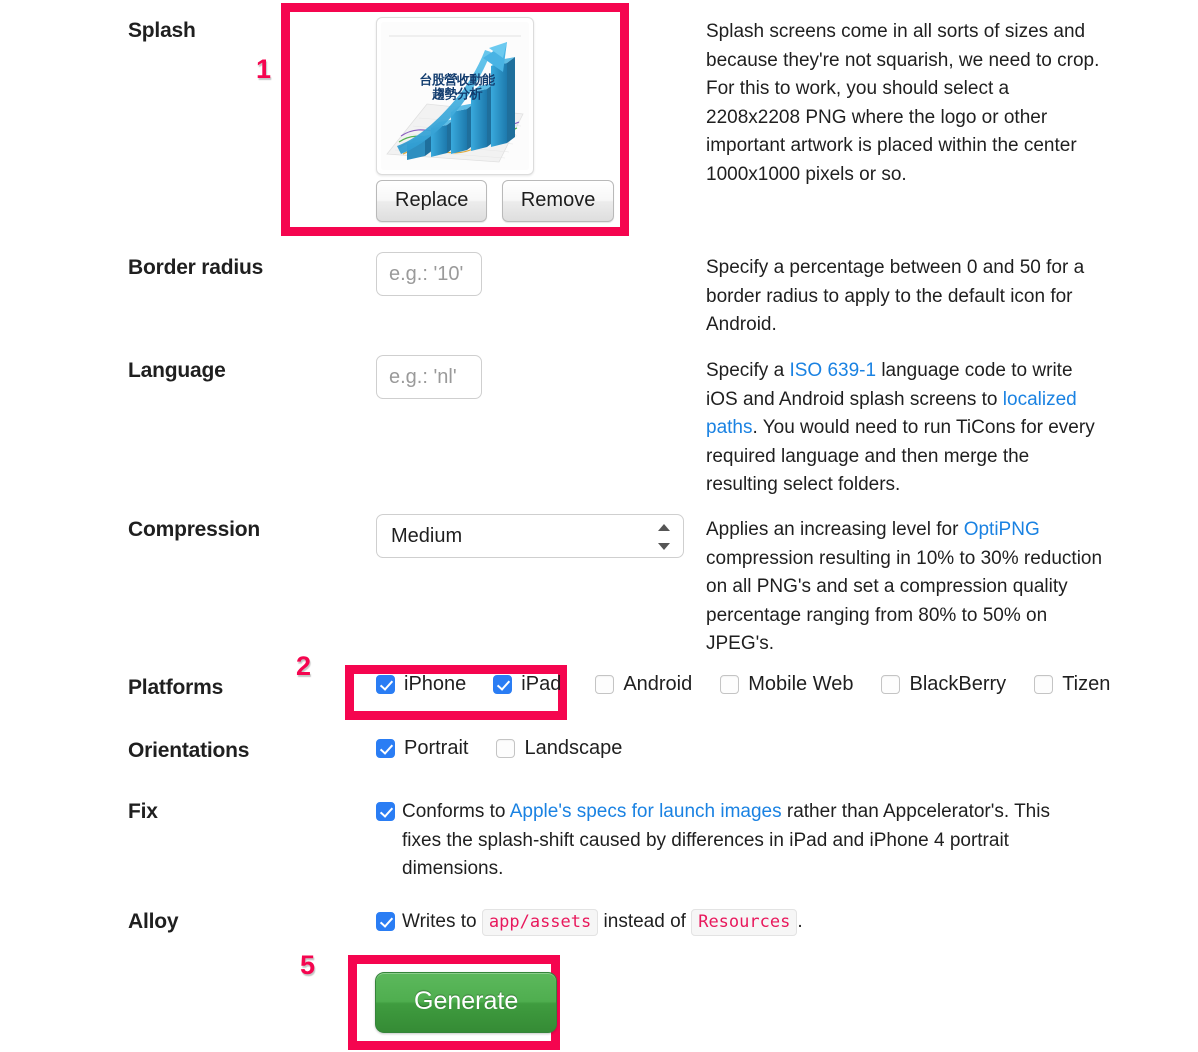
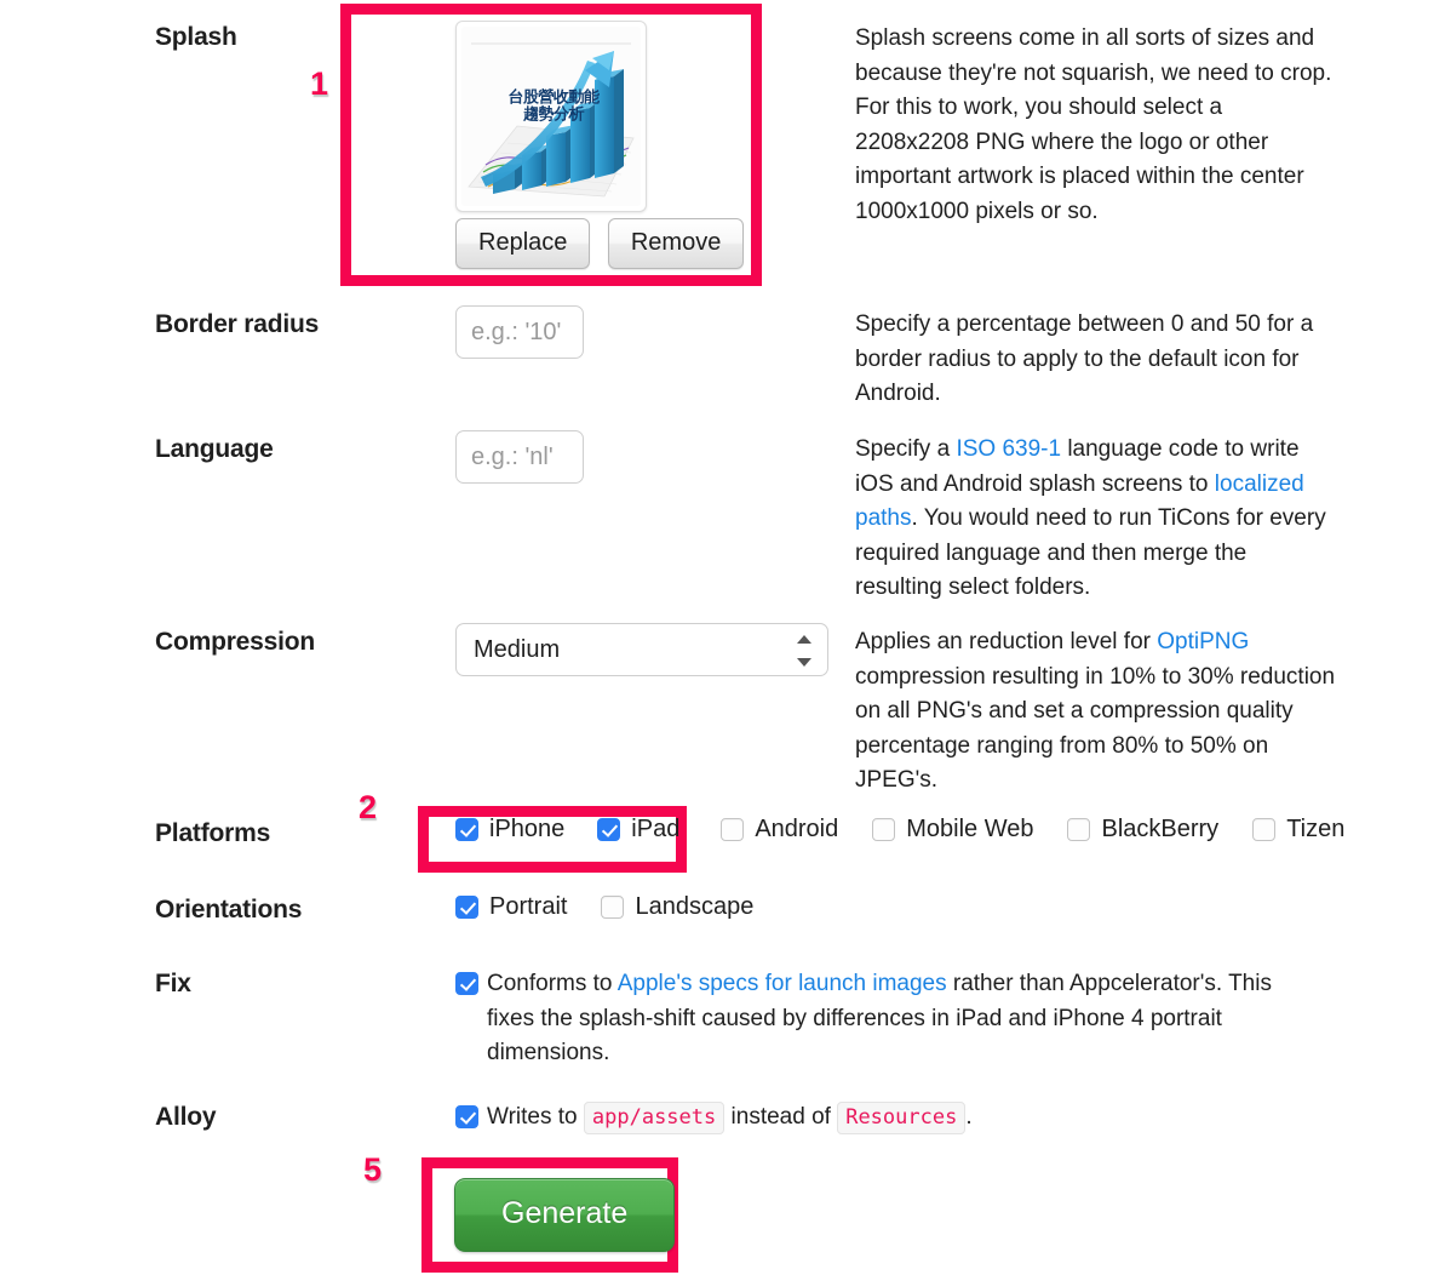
  Splash
  1
  台股營收動能
  趨勢分析
  Replace Remove
  Splash screens come in all sorts of sizes and because they're not squarish, we need to crop. For this to work, you should select a 2208x2208 PNG where the logo or other important artwork is placed within the center 1000x1000 pixels or so.
  Border radius
  e.g.: '10'
  Specify a percentage between 0 and 50 for a border radius to apply to the default icon for Android.
  Language
  e.g.: 'nl'
  Specify a ISO 639-1 language code to write iOS and Android splash screens to localized paths. You would need to run TiCons for every required language and then merge the resulting select folders.
  Compression
  Medium
- Applies an increasing level for OptiPNG compression resulting in 10% to 30% reduction on all PNG's and set a compression quality percentage ranging from 80% to 50% on JPEG's.
+ Applies an reduction level for OptiPNG compression resulting in 10% to 30% reduction on all PNG's and set a compression quality percentage ranging from 80% to 50% on JPEG's.
  Platforms
  2
  iPhone
  iPad
  Android
  Mobile Web
  BlackBerry
  Tizen
  Orientations
  Portrait
  Landscape
  Fix
  Conforms to Apple's specs for launch images rather than Appcelerator's. This fixes the splash-shift caused by differences in iPad and iPhone 4 portrait dimensions.
  Alloy
  Writes to app/assets instead of Resources .
  5
  Generate
